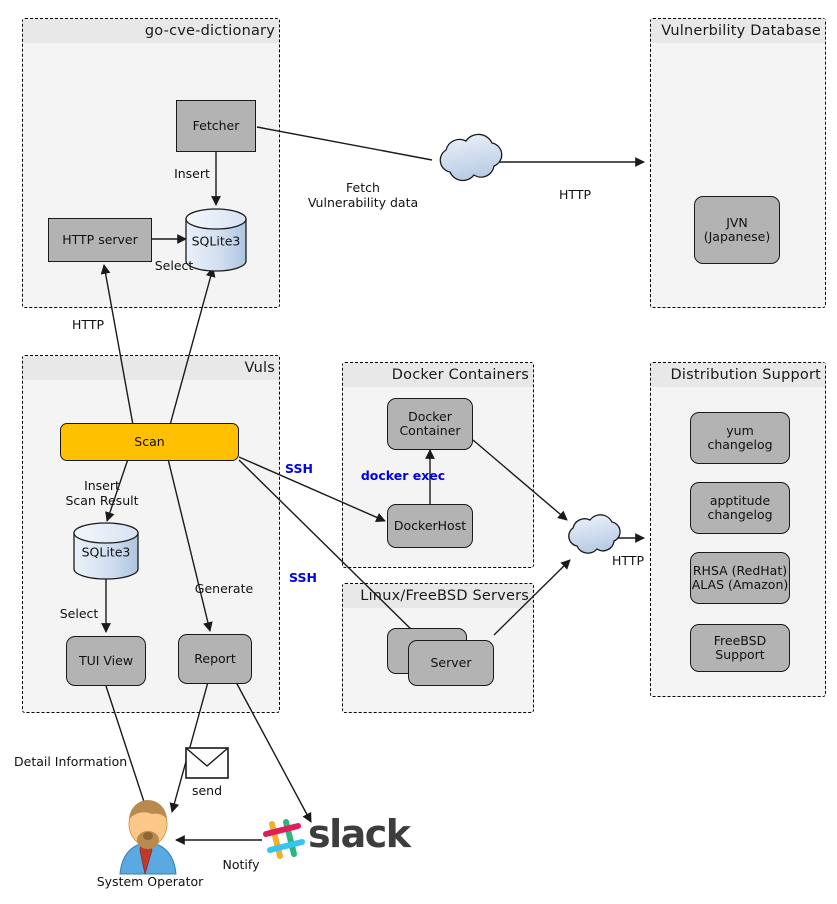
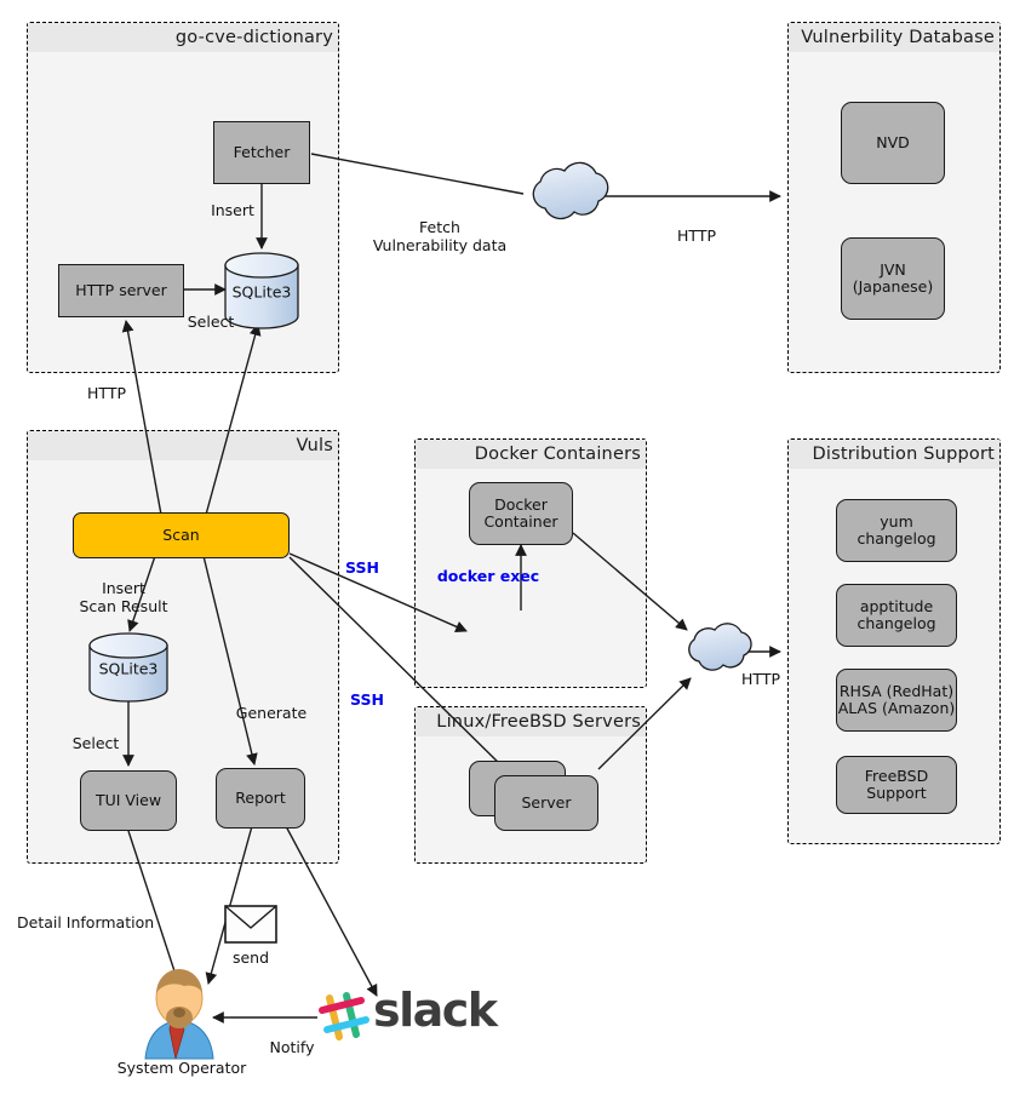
  go-cve-dictionary
  Vulnerbility Database
  Vuls
  Docker Containers
  Liux/FreeBSD Servers
  Distribution Support
  Fetcher
  HTTP server
  SQLite3
+ NVD
  JVN
  (Japanese)
  Scan
  SQLite3
  TUI View
  Report
  Docker
  Container
- DockerHost
  Server
  yum
  changelog
  apptitude
  changelog
  RHSA (RedHat)
  ALAS (Amazon)
  FreeBSD Support
  Insert
  Select
  Fetch
  Vulnerability data
  HTTP
  HTTP
  Insert
  Scan Result
  Select
  Generate
  SSH
  SSH
  docker exec
  HTTP
  Detail Information
  send
  Notify
  System Operator
  slack
